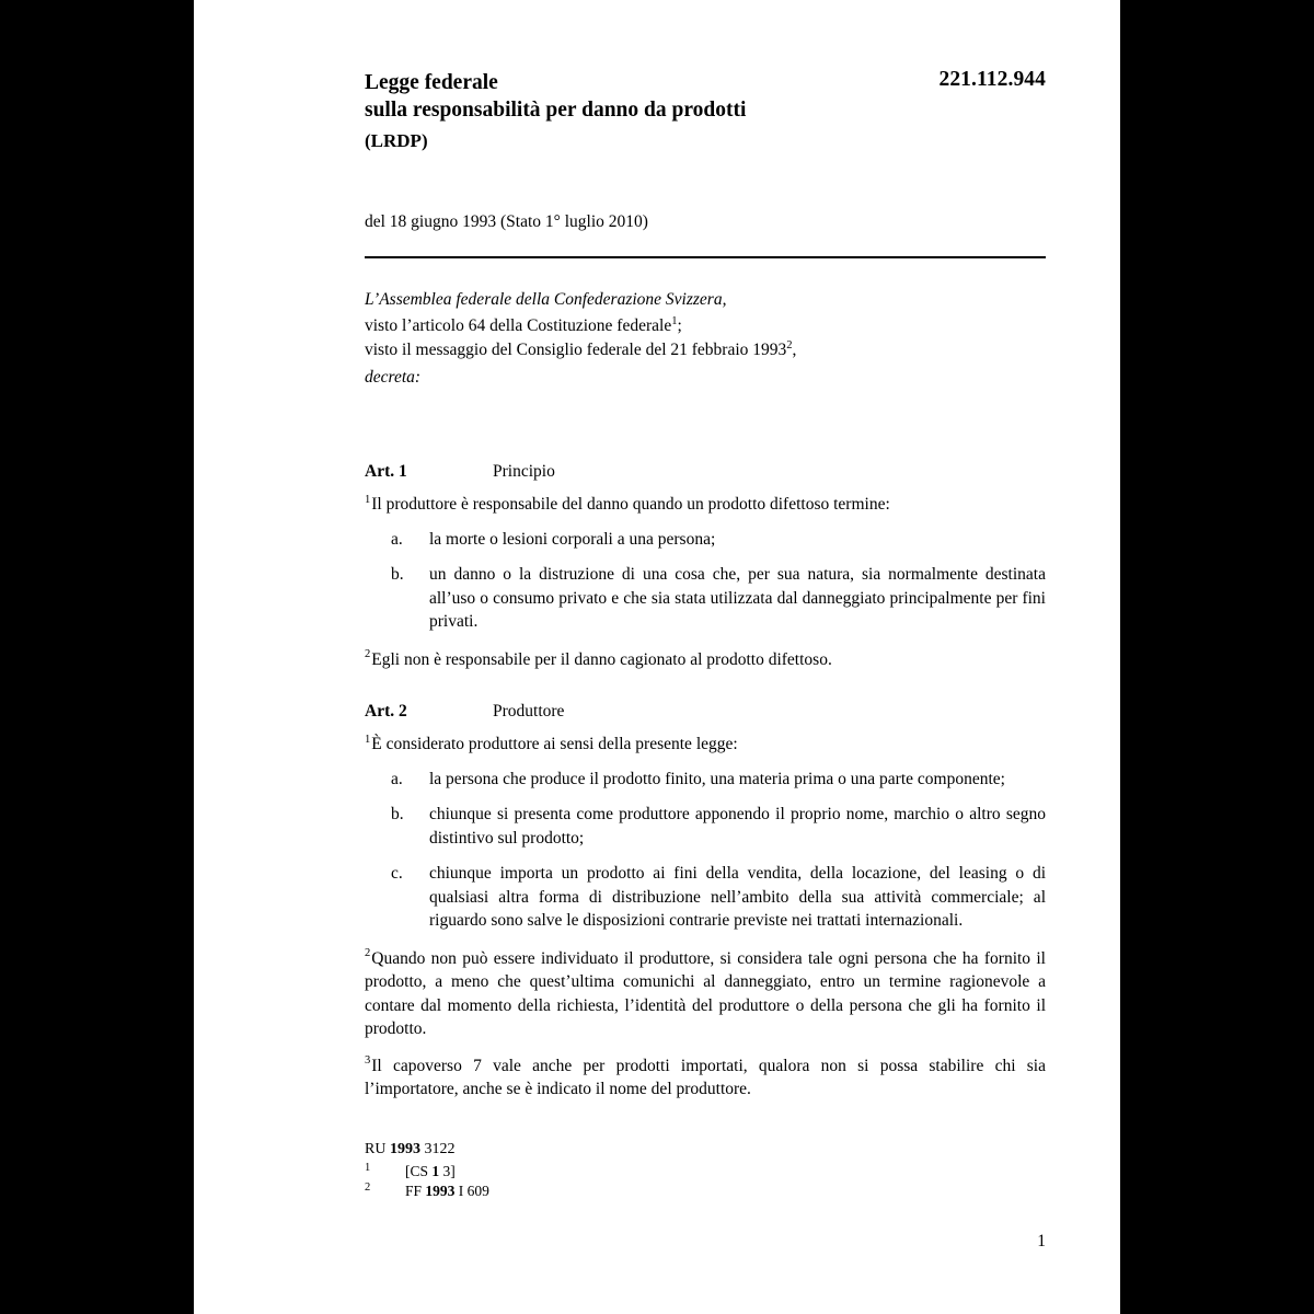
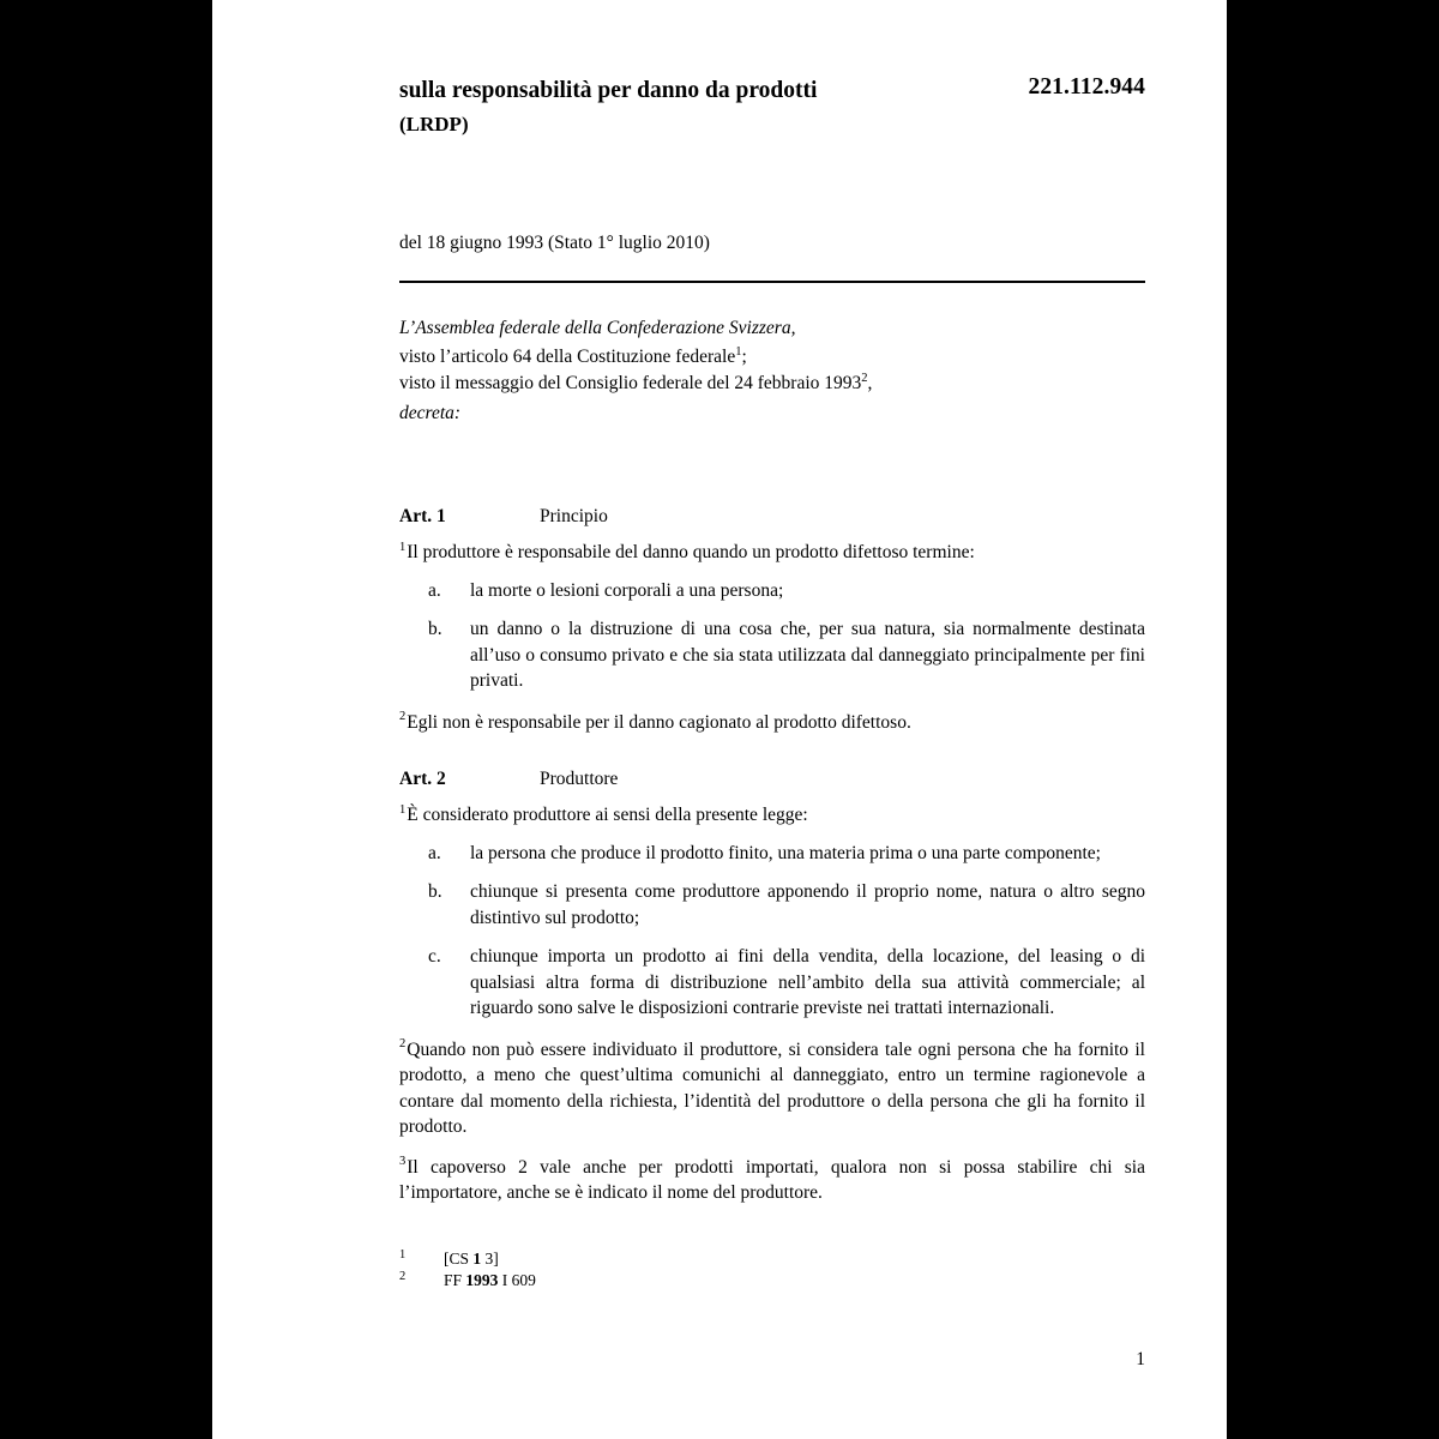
  221.112.944
- Legge federale
  sulla responsabilità per danno da prodotti
  (LRDP)
  del 18 giugno 1993 (Stato 1° luglio 2010)
  L’Assemblea federale della Confederazione Svizzera,
  visto l’articolo 64 della Costituzione federale1;
- visto il messaggio del Consiglio federale del 21 febbraio 19932,
+ visto il messaggio del Consiglio federale del 24 febbraio 19932,
  decreta:
  Art. 1 Principio
  1Il produttore è responsabile del danno quando un prodotto difettoso termine:
  a.
  la morte o lesioni corporali a una persona;
  b.
  un danno o la distruzione di una cosa che, per sua natura, sia normalmente destinata all’uso o consumo privato e che sia stata utilizzata dal danneggiato principalmente per fini privati.
  2Egli non è responsabile per il danno cagionato al prodotto difettoso.
  Art. 2 Produttore
  1È considerato produttore ai sensi della presente legge:
  a.
  la persona che produce il prodotto finito, una materia prima o una parte componente;
  b.
- chiunque si presenta come produttore apponendo il proprio nome, marchio o altro segno distintivo sul prodotto;
+ chiunque si presenta come produttore apponendo il proprio nome, natura o altro segno distintivo sul prodotto;
  c.
  chiunque importa un prodotto ai fini della vendita, della locazione, del leasing o di qualsiasi altra forma di distribuzione nell’ambito della sua attività commerciale; al riguardo sono salve le disposizioni contrarie previste nei trattati internazionali.
  2Quando non può essere individuato il produttore, si considera tale ogni persona che ha fornito il prodotto, a meno che quest’ultima comunichi al danneggiato, entro un termine ragionevole a contare dal momento della richiesta, l’identità del produttore o della persona che gli ha fornito il prodotto.
- 3Il capoverso 7 vale anche per prodotti importati, qualora non si possa stabilire chi sia l’importatore, anche se è indicato il nome del produttore.
+ 3Il capoverso 2 vale anche per prodotti importati, qualora non si possa stabilire chi sia l’importatore, anche se è indicato il nome del produttore.
- RU 1993 3122
  1
  [CS 1 3]
  2
  FF 1993 I 609
  1
